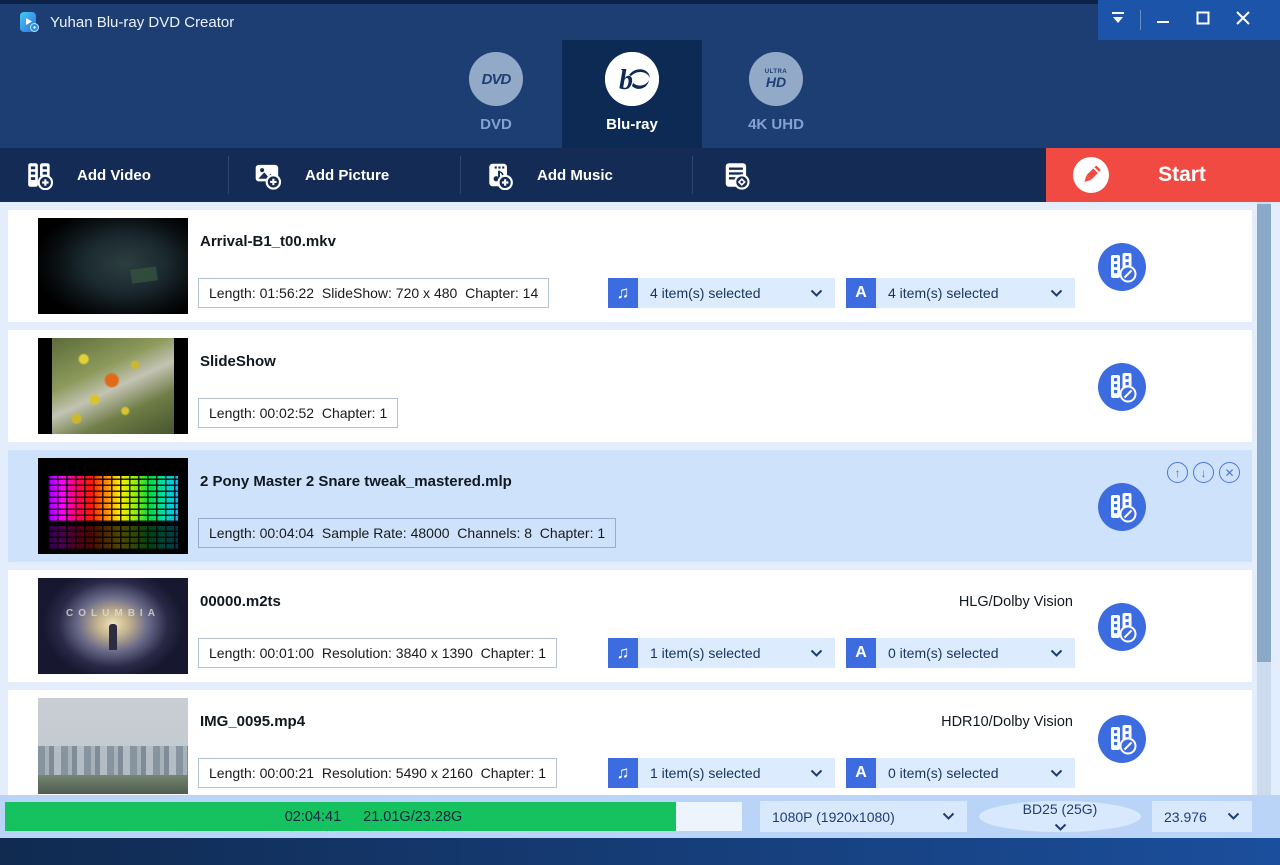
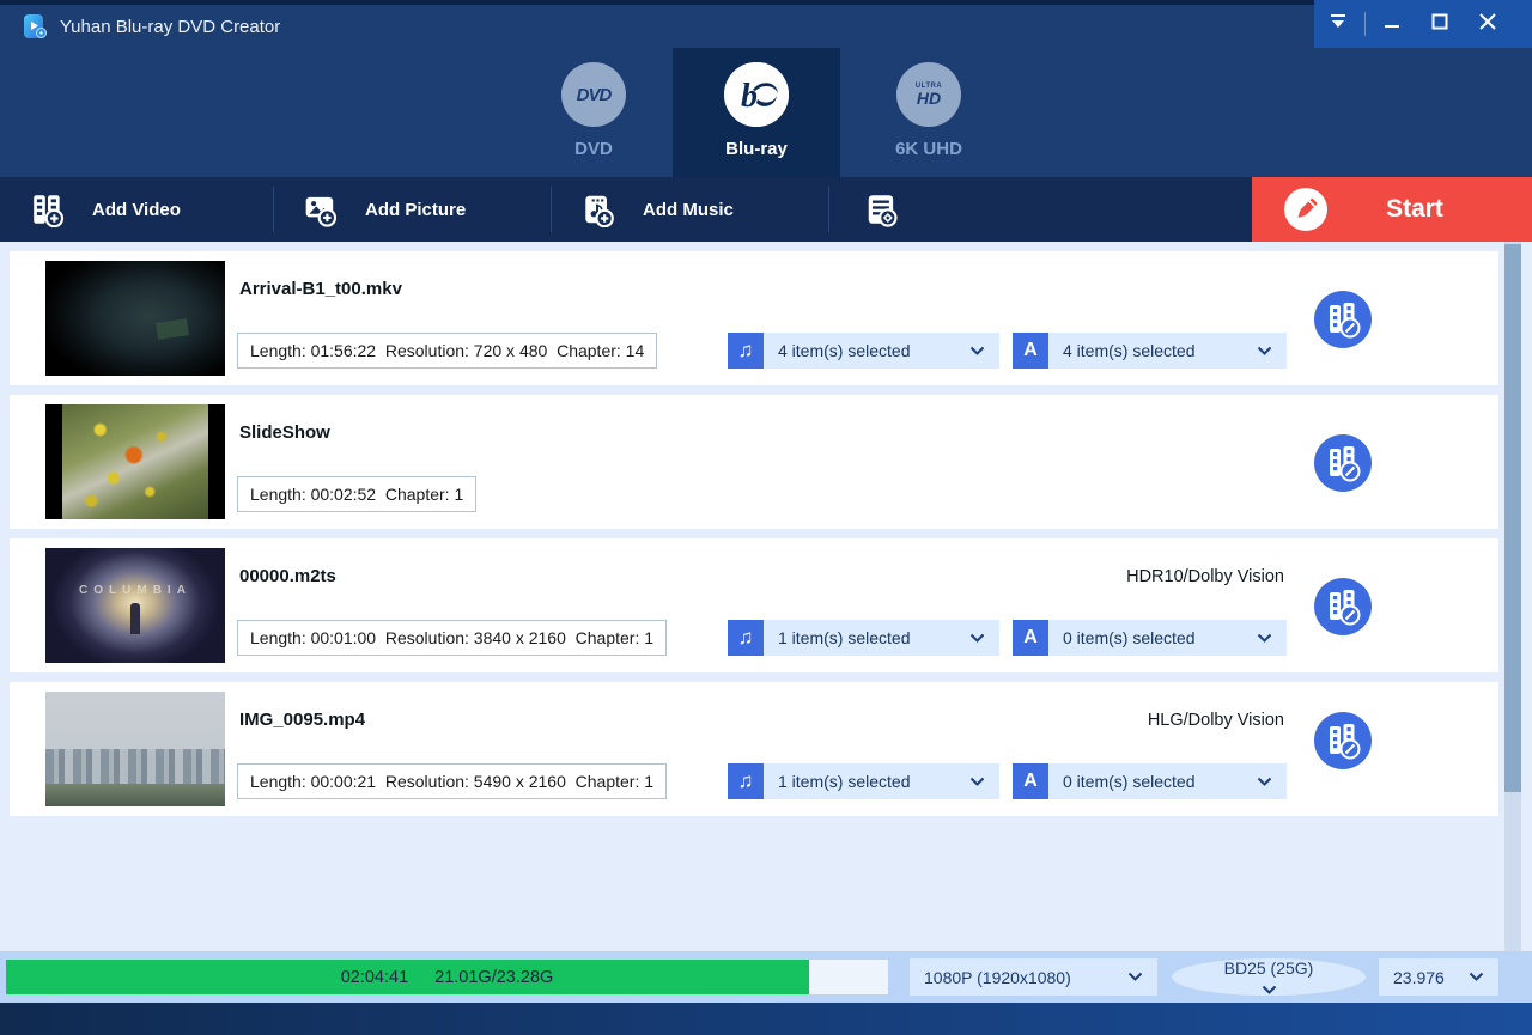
  Yuhan Blu-ray DVD Creator
  DVD
  DVD
  b
  Blu-ray
  HD
- 4K UHD
+ 6K UHD
  Add Video
  Add Picture
  Add Music
  Start
  Arrival-B1_t00.mkv
- Length: 01:56:22 SlideShow: 720 x 480 Chapter: 14
+ Length: 01:56:22 Resolution: 720 x 480 Chapter: 14
  ♫
  4 item(s) selected
  A
  4 item(s) selected
  SlideShow
  Length: 00:02:52 Chapter: 1
- 2 Pony Master 2 Snare tweak_mastered.mlp
- Length: 00:04:04 Sample Rate: 48000 Channels: 8 Chapter: 1
- ↑
- ↓
- ✕
  COLUMBIA
  00000.m2ts
- HLG/Dolby Vision
+ HDR10/Dolby Vision
- Length: 00:01:00 Resolution: 3840 x 1390 Chapter: 1
+ Length: 00:01:00 Resolution: 3840 x 2160 Chapter: 1
  ♫
  1 item(s) selected
  A
  0 item(s) selected
  IMG_0095.mp4
- HDR10/Dolby Vision
+ HLG/Dolby Vision
  Length: 00:00:21 Resolution: 5490 x 2160 Chapter: 1
  ♫
  1 item(s) selected
  A
  0 item(s) selected
  02:04:41
  21.01G/23.28G
  1080P (1920x1080)
  BD25 (25G)
  23.976
